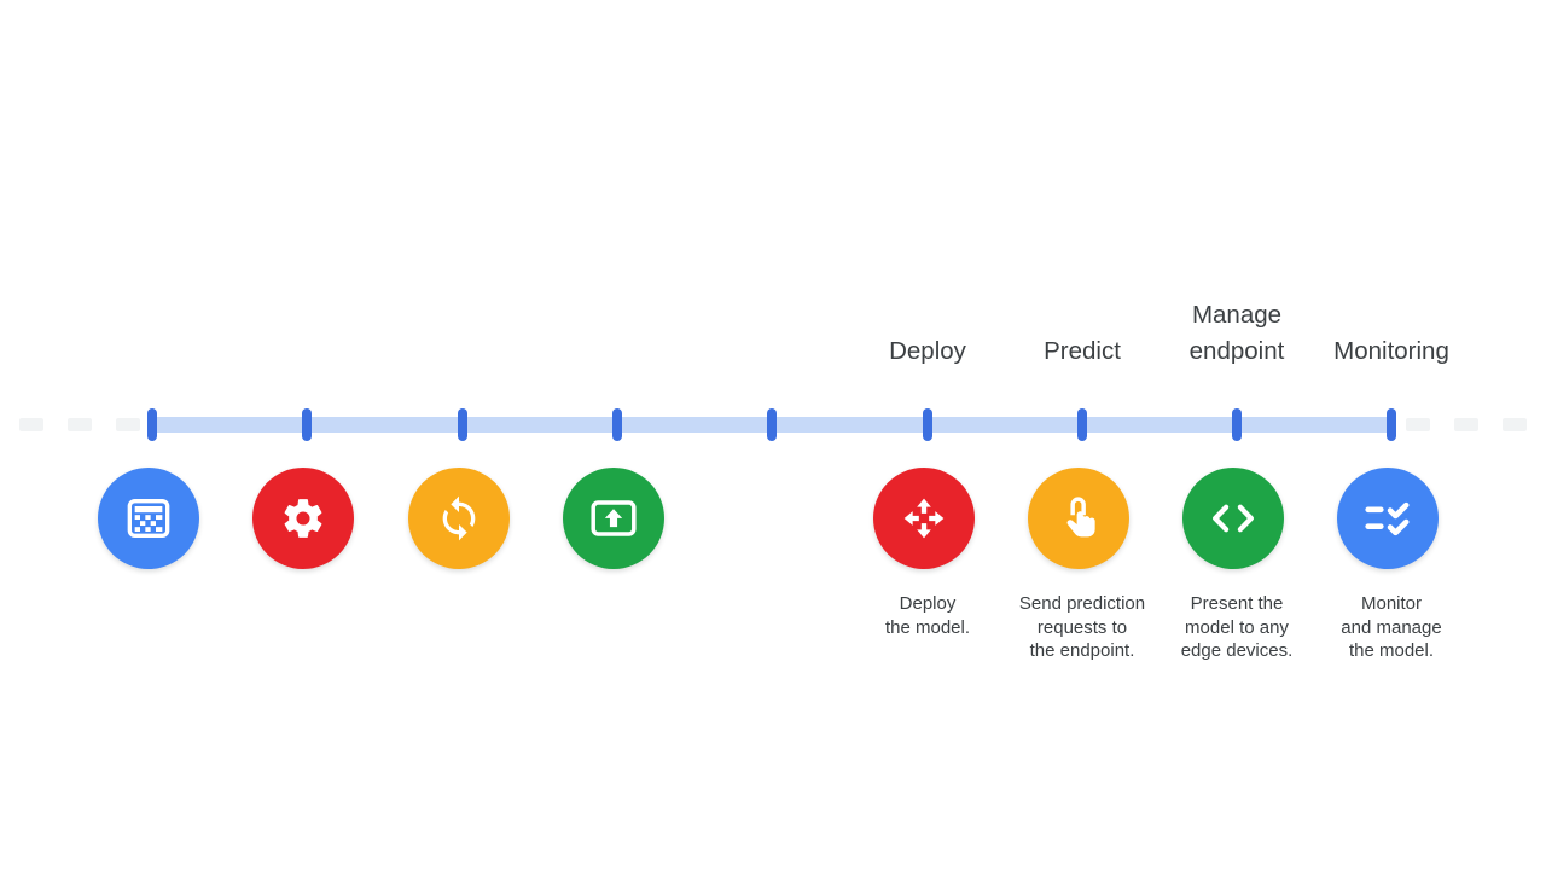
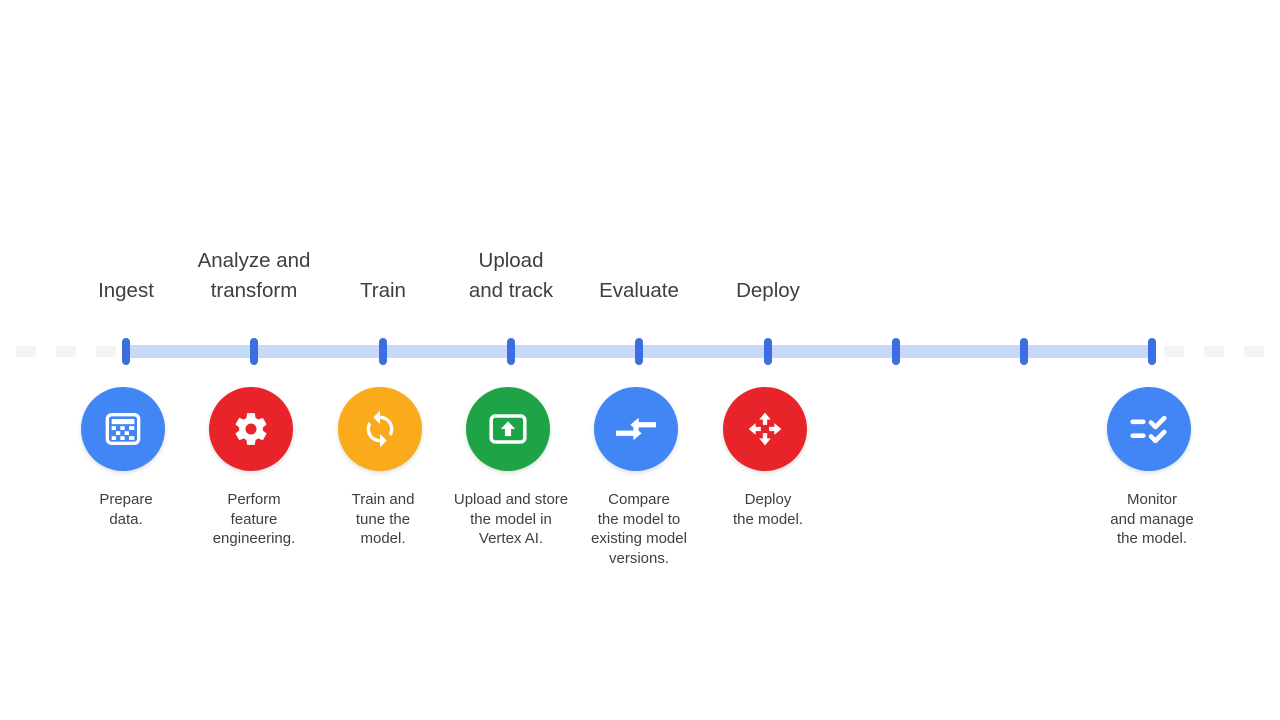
+ Ingest
+ Prepare
+ data.
+ Analyze and
+ transform
+ Perform
+ feature
+ engineering.
+ Train
+ Train and
+ tune the
+ model.
+ Upload
+ and track
+ Upload and store
+ the model in
+ Vertex AI.
+ Evaluate
+ Compare
+ the model to
+ existing model
+ versions.
  Deploy
  Deploy
  the model.
- Predict
- Send prediction
- requests to
- the endpoint.
- Manage
- endpoint
- Present the
- model to any
- edge devices.
- Monitoring
  Monitor
  and manage
  the model.
